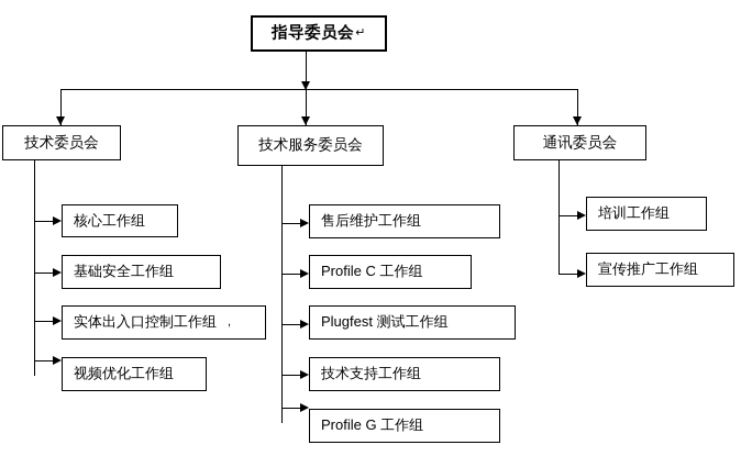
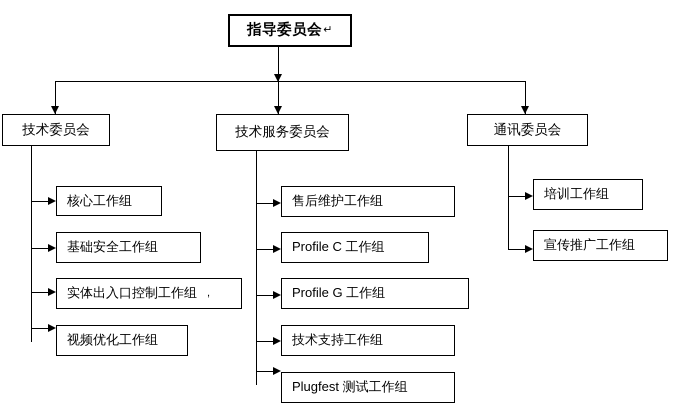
  指导委员会
  ↵
  技术委员会
  技术服务委员会
  通讯委员会
  核心工作组
  基础安全工作组
  实体出入口控制工作组
  ,
  视频优化工作组
  售后维护工作组
  Profile C 工作组
- Plugfest 测试工作组
+ Profile G 工作组
  技术支持工作组
- Profile G 工作组
+ Plugfest 测试工作组
  培训工作组
  宣传推广工作组
